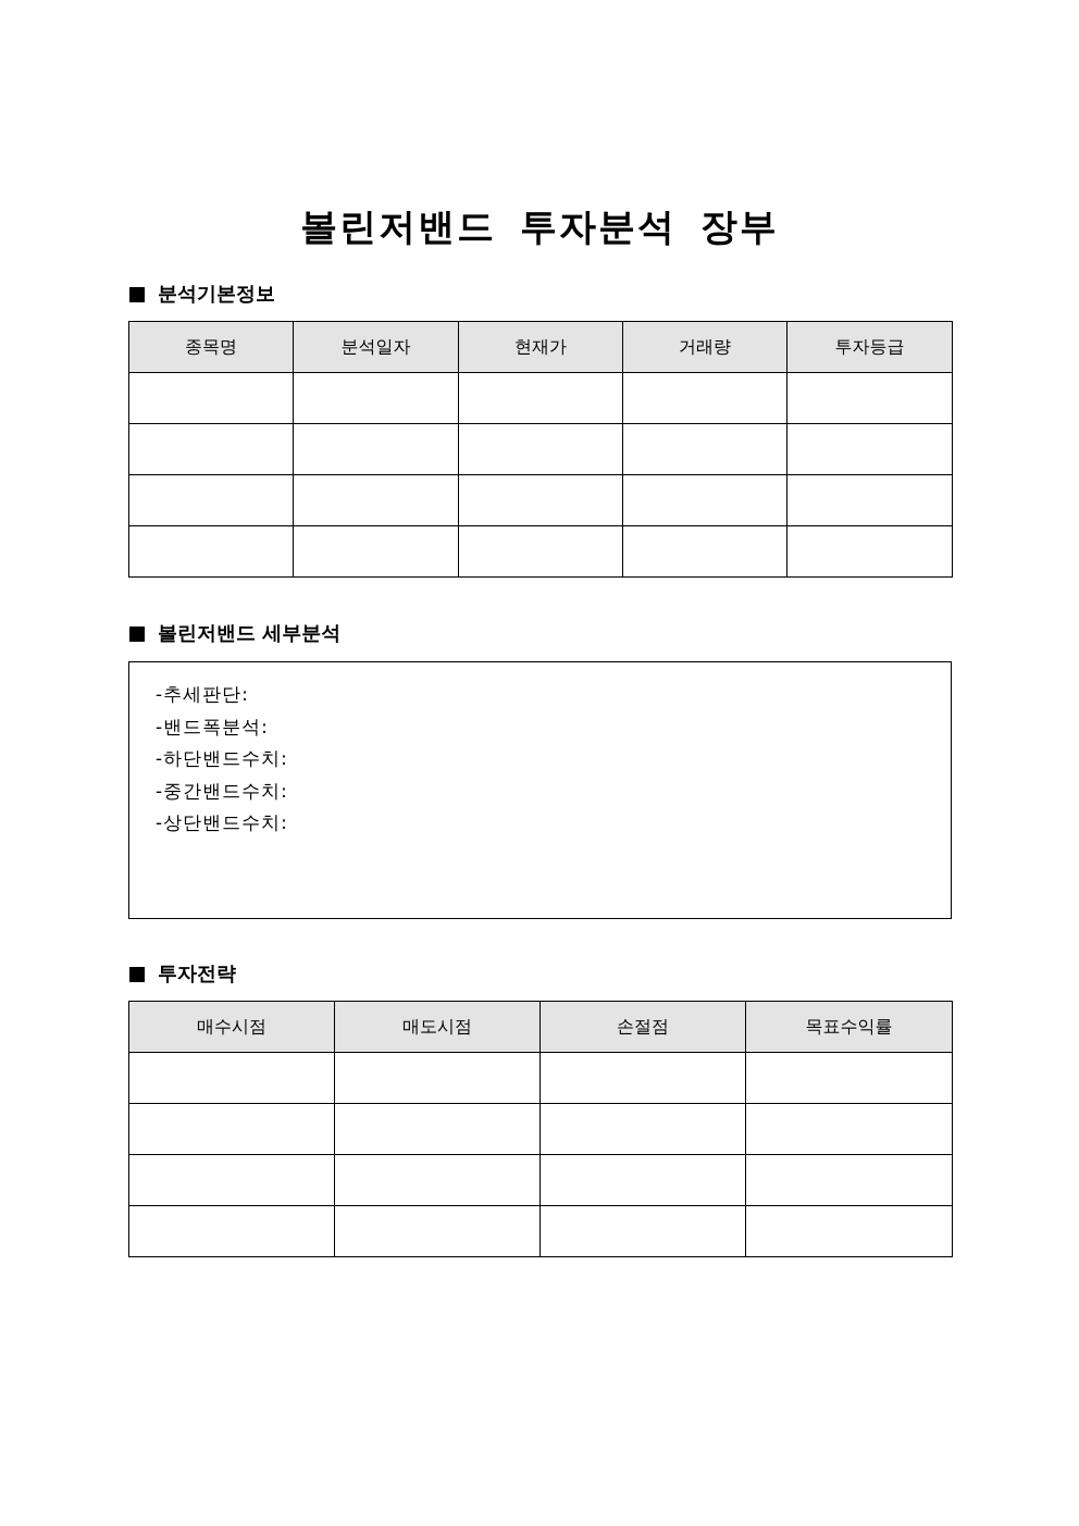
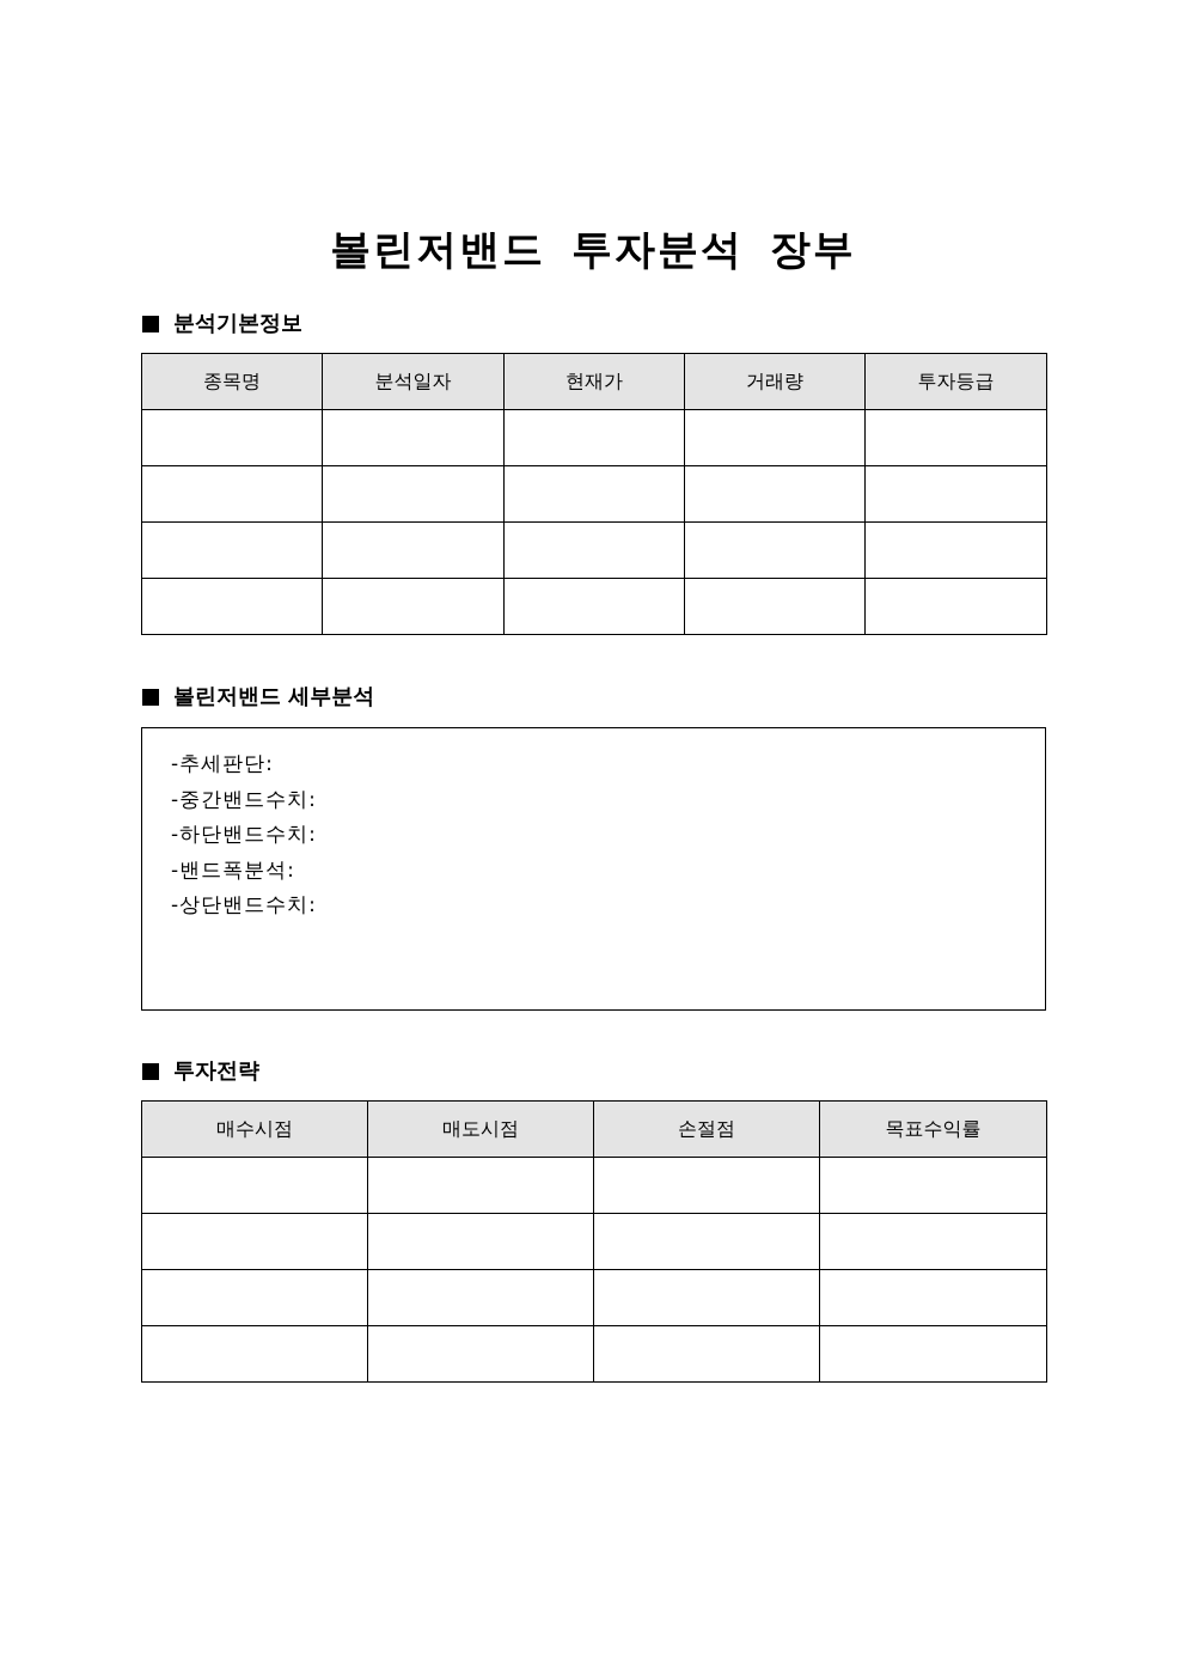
  볼린저밴드 투자분석 장부
  분석기본정보
  종목명	분석일자	현재가	거래량	투자등급
  볼린저밴드 세부분석
  -추세판단:
- -밴드폭분석:
+ -중간밴드수치:
  -하단밴드수치:
- -중간밴드수치:
+ -밴드폭분석:
  -상단밴드수치:
  투자전략
  매수시점	매도시점	손절점	목표수익률
